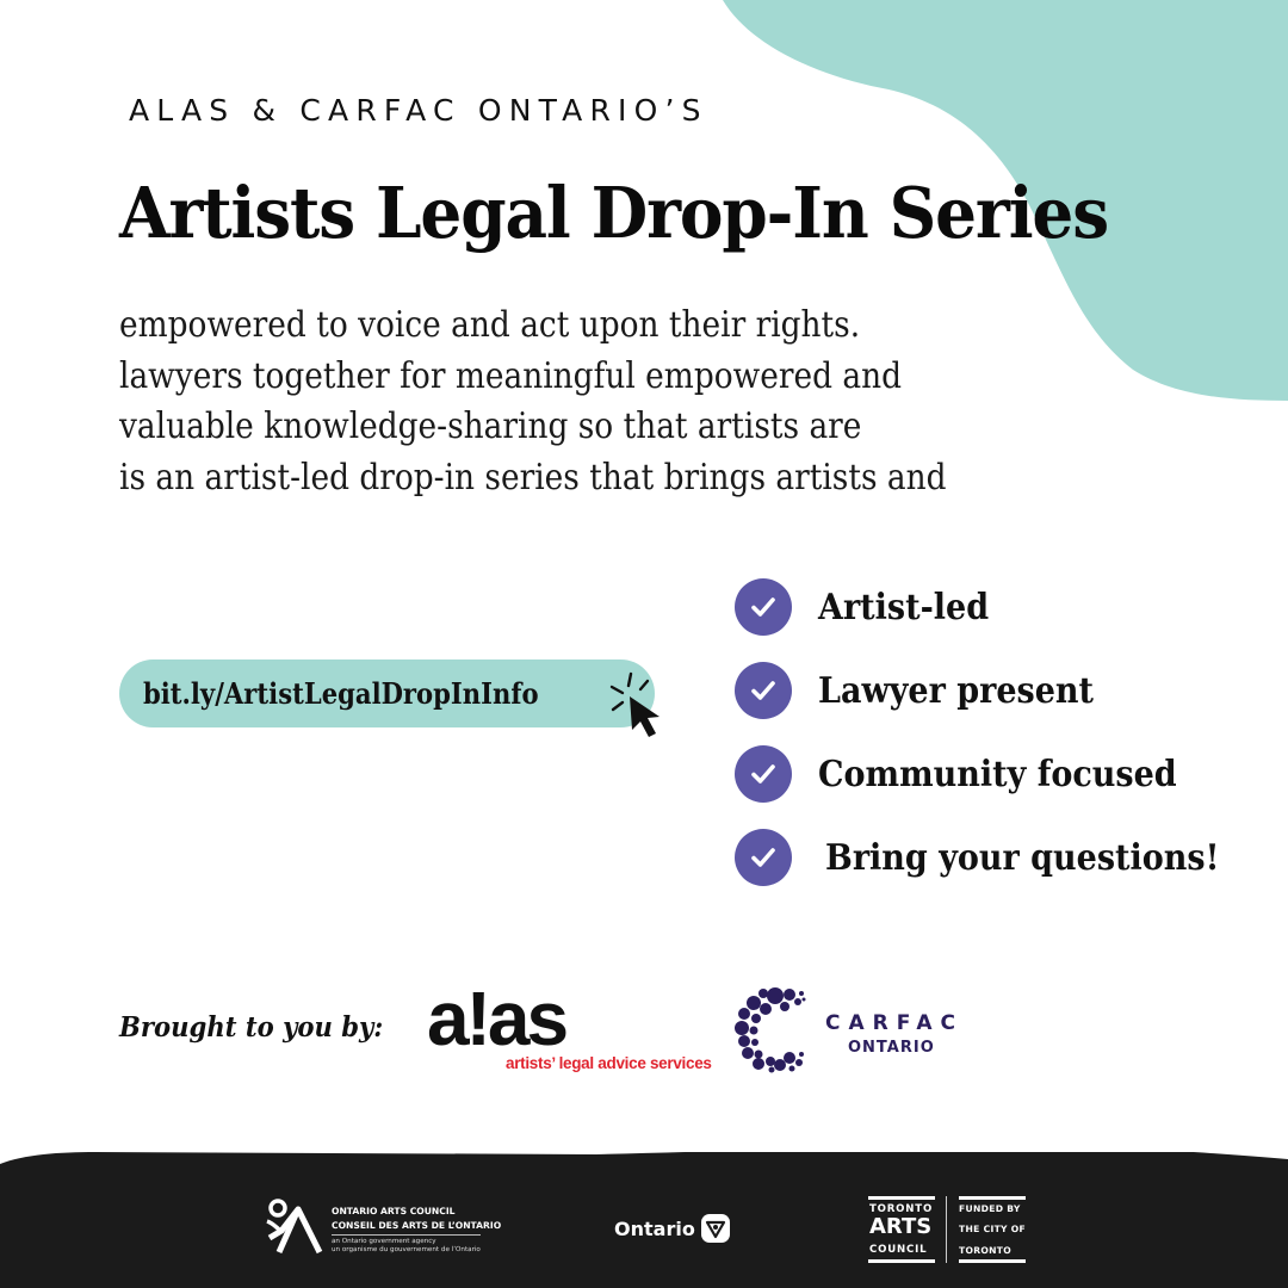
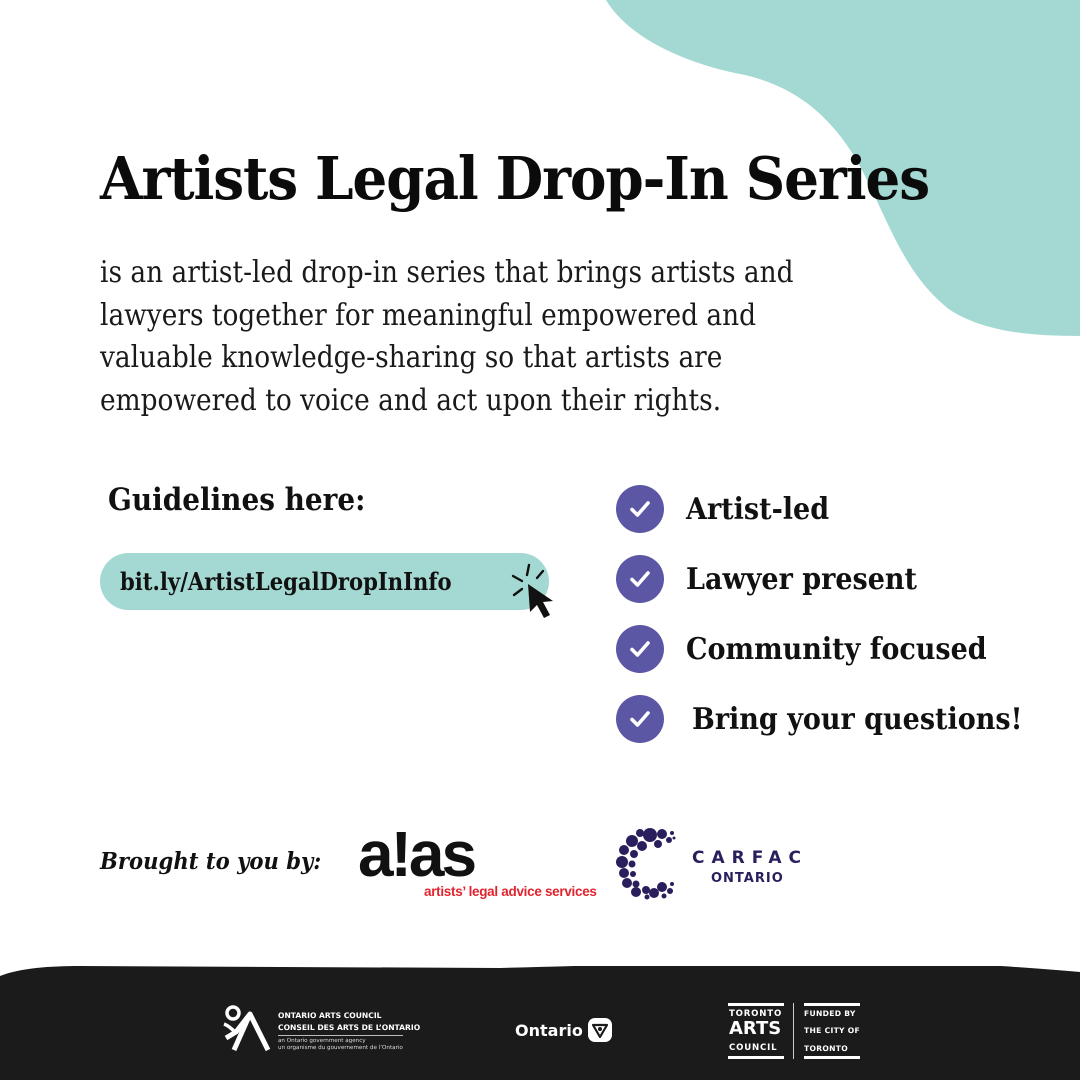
- ALAS & CARFAC ONTARIO’S
  Artists Legal Drop-In Series
- empowered to voice and act upon their rights.
+ is an artist-led drop-in series that brings artists and
  lawyers together for meaningful empowered and
  valuable knowledge-sharing so that artists are
- is an artist-led drop-in series that brings artists and
+ empowered to voice and act upon their rights.
+ Guidelines here:
  bit.ly/ArtistLegalDropInInfo
  Artist-led
  Lawyer present
  Community focused
  Bring your questions!
  Brought to you by:
  a!as
  artists’ legal advice services
  CARFAC
  ONTARIO
  ONTARIO ARTS COUNCIL
  CONSEIL DES ARTS DE L’ONTARIO
  Ontario
  TORONTO
  ARTS
  COUNCIL
  FUNDED BY
  THE CITY OF
  TORONTO
